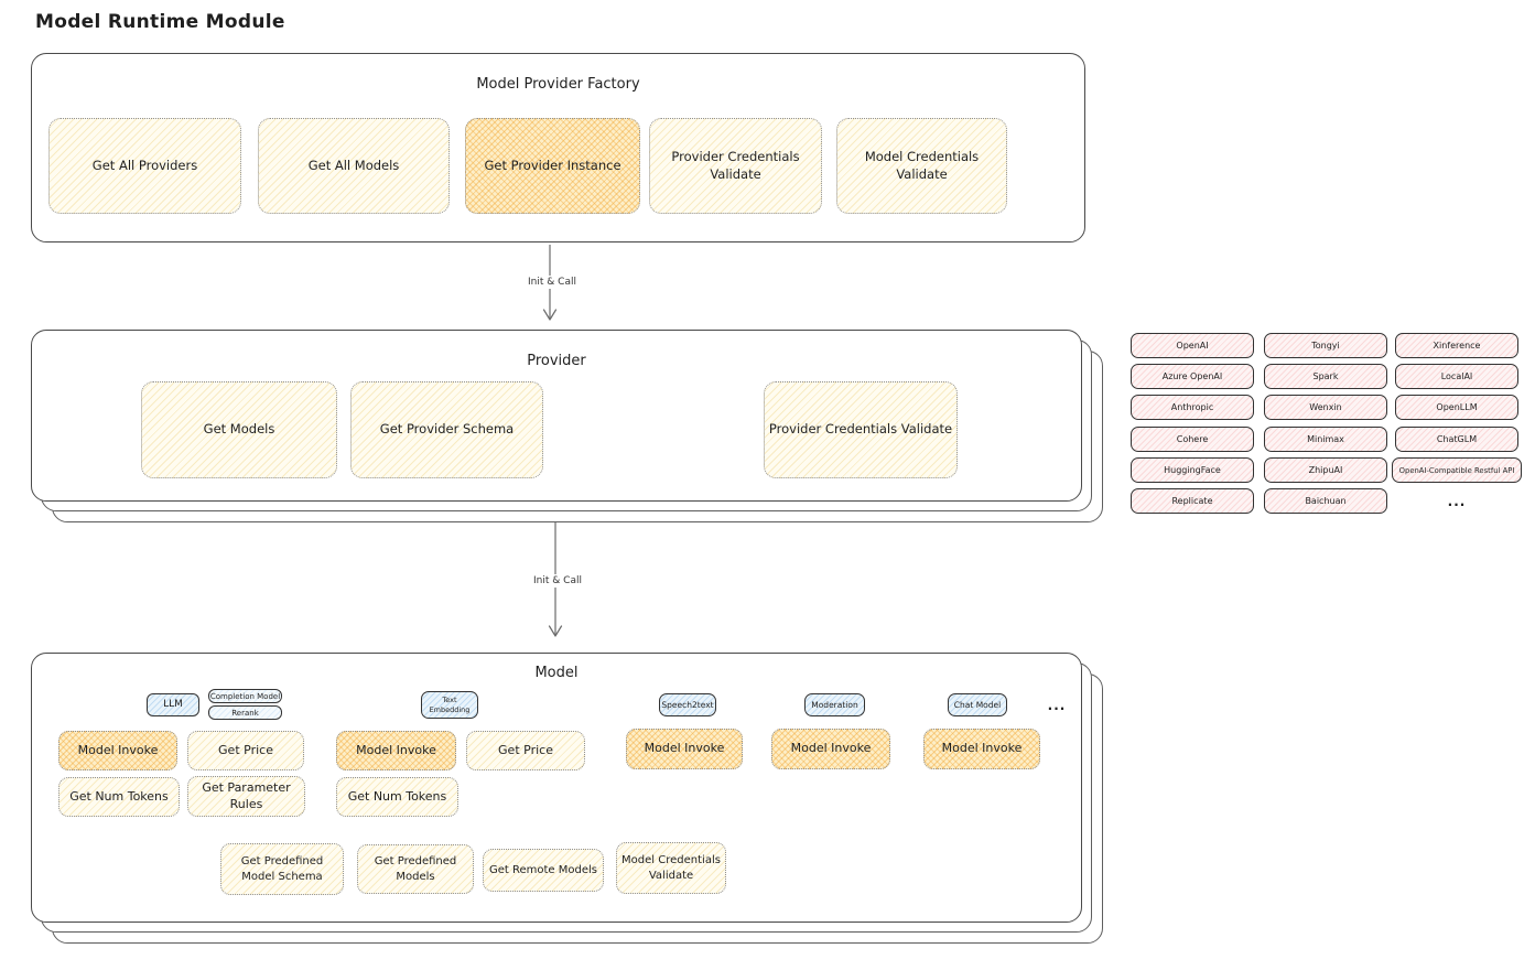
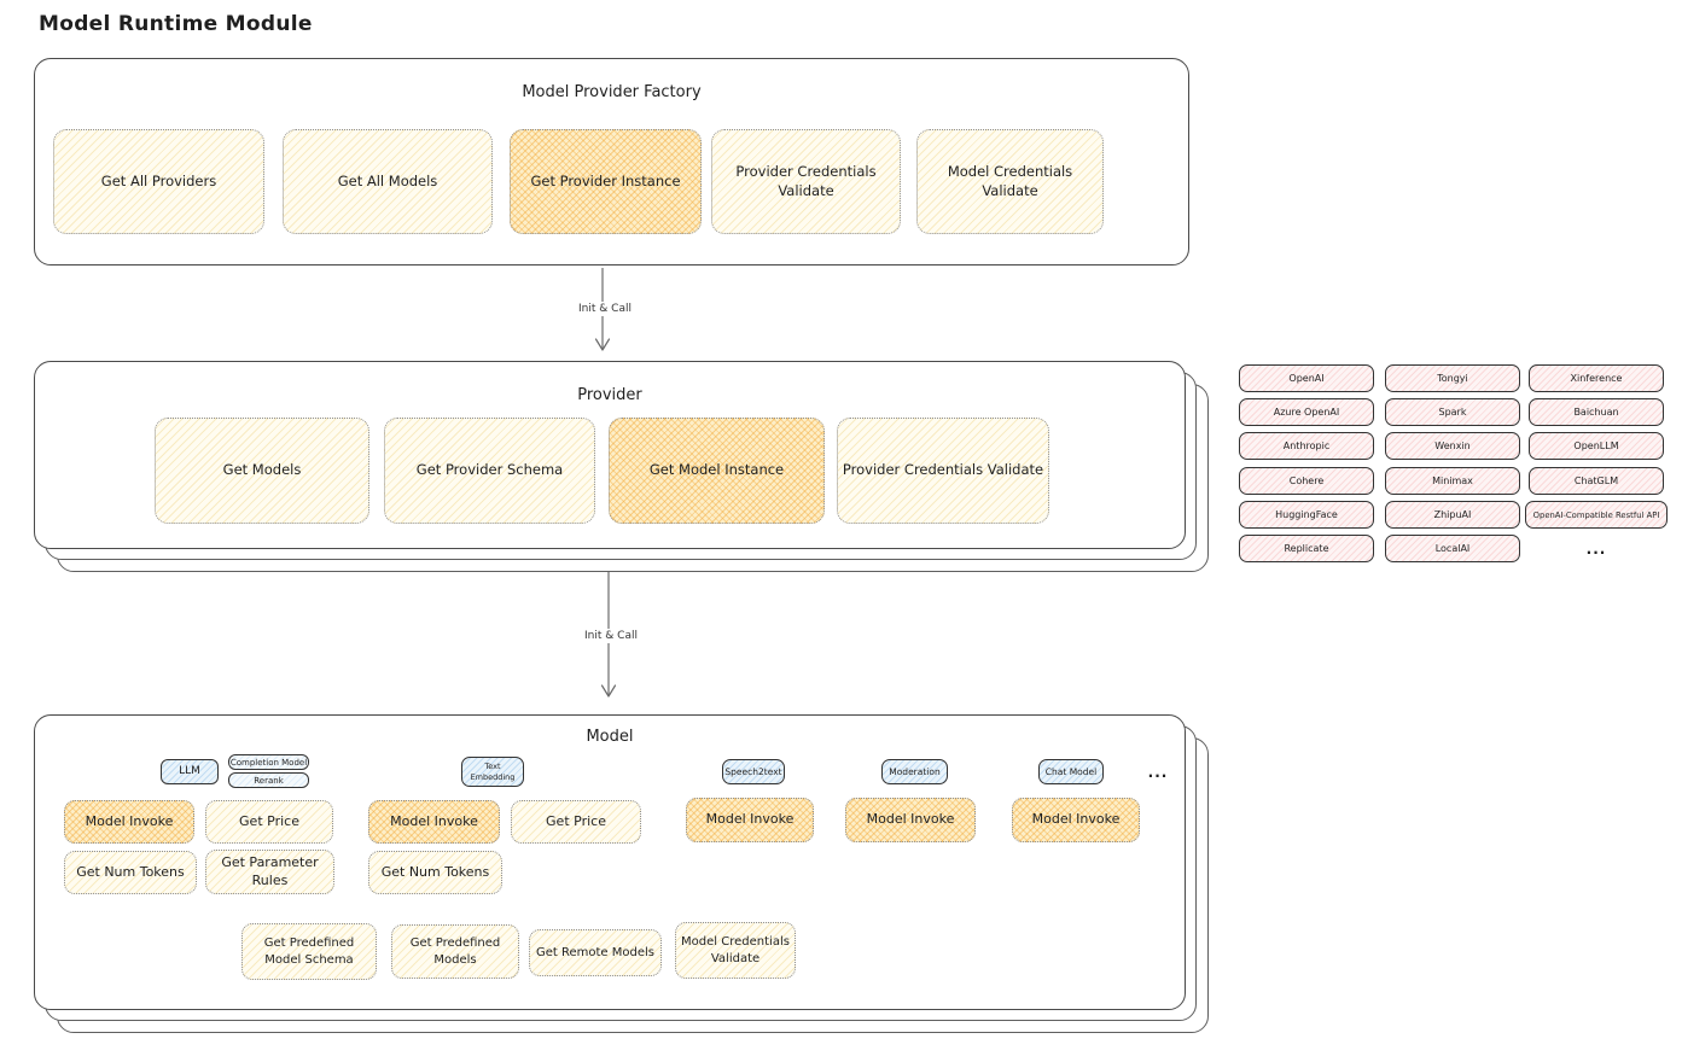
  Model Runtime Module
  Model Provider Factory
  Get All Providers
  Get All Models
  Get Provider Instance
  Provider Credentials Validate
  Model Credentials Validate
  Init & Call
  Provider
  Get Models
  Get Provider Schema
+ Get Model Instance
  Provider Credentials Validate
  OpenAI
  Tongyi
  Xinference
  Azure OpenAI
  Spark
- LocalAI
+ Baichuan
  Anthropic
  Wenxin
  OpenLLM
  Cohere
  Minimax
  ChatGLM
  HuggingFace
  ZhipuAI
  OpenAI-Compatible Restful API
  Replicate
- Baichuan
+ LocalAI
  ...
  Init & Call
  Model
  LLM
  Completion Model
  Rerank
  Text Embedding
  Speech2text
  Moderation
  Chat Model
  ...
  Model Invoke
  Get Price
  Get Num Tokens
  Get Parameter Rules
  Model Invoke
  Get Price
  Get Num Tokens
  Model Invoke
  Model Invoke
  Model Invoke
  Get Predefined Model Schema
  Get Predefined Models
  Get Remote Models
  Model Credentials Validate
